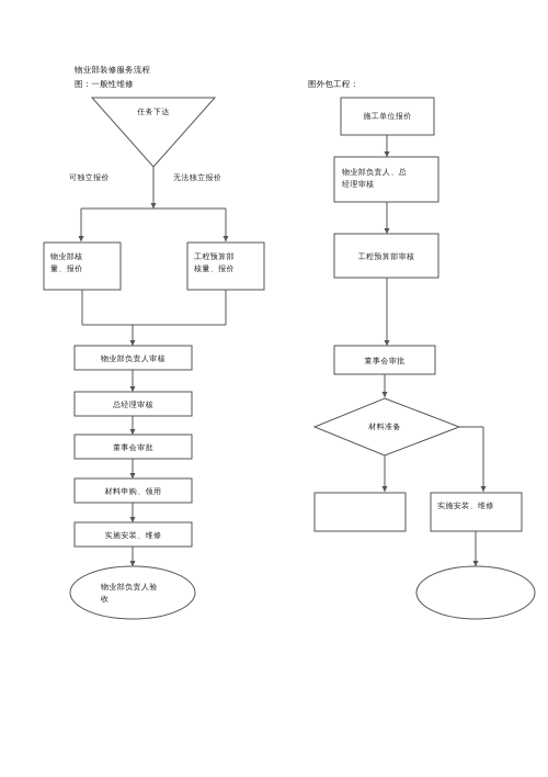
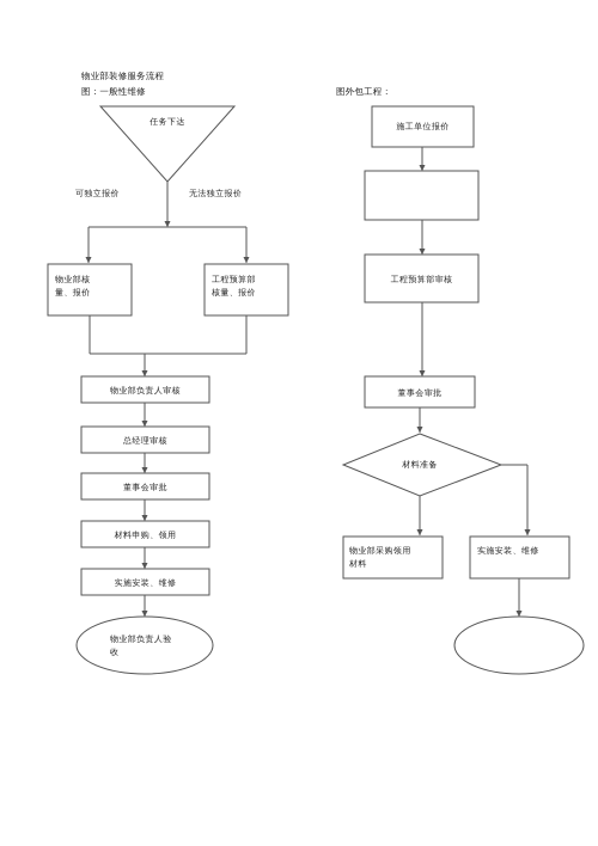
  物业部装修服务流程
  图：一般性维修
  图外包工程：
  任务下达
  可独立报价
  无法独立报价
  物业部核
  量、报价
  工程预算部
  核量、报价
  物业部负责人审核
  总经理审核
  董事会审批
  材料申购、领用
  实施安装、维修
  物业部负责人验
  收
  施工单位报价
- 物业部负责人、总
- 经理审核
  工程预算部审核
  董事会审批
  材料准备
+ 物业部采购领用
+ 材料
  实施安装、维修
